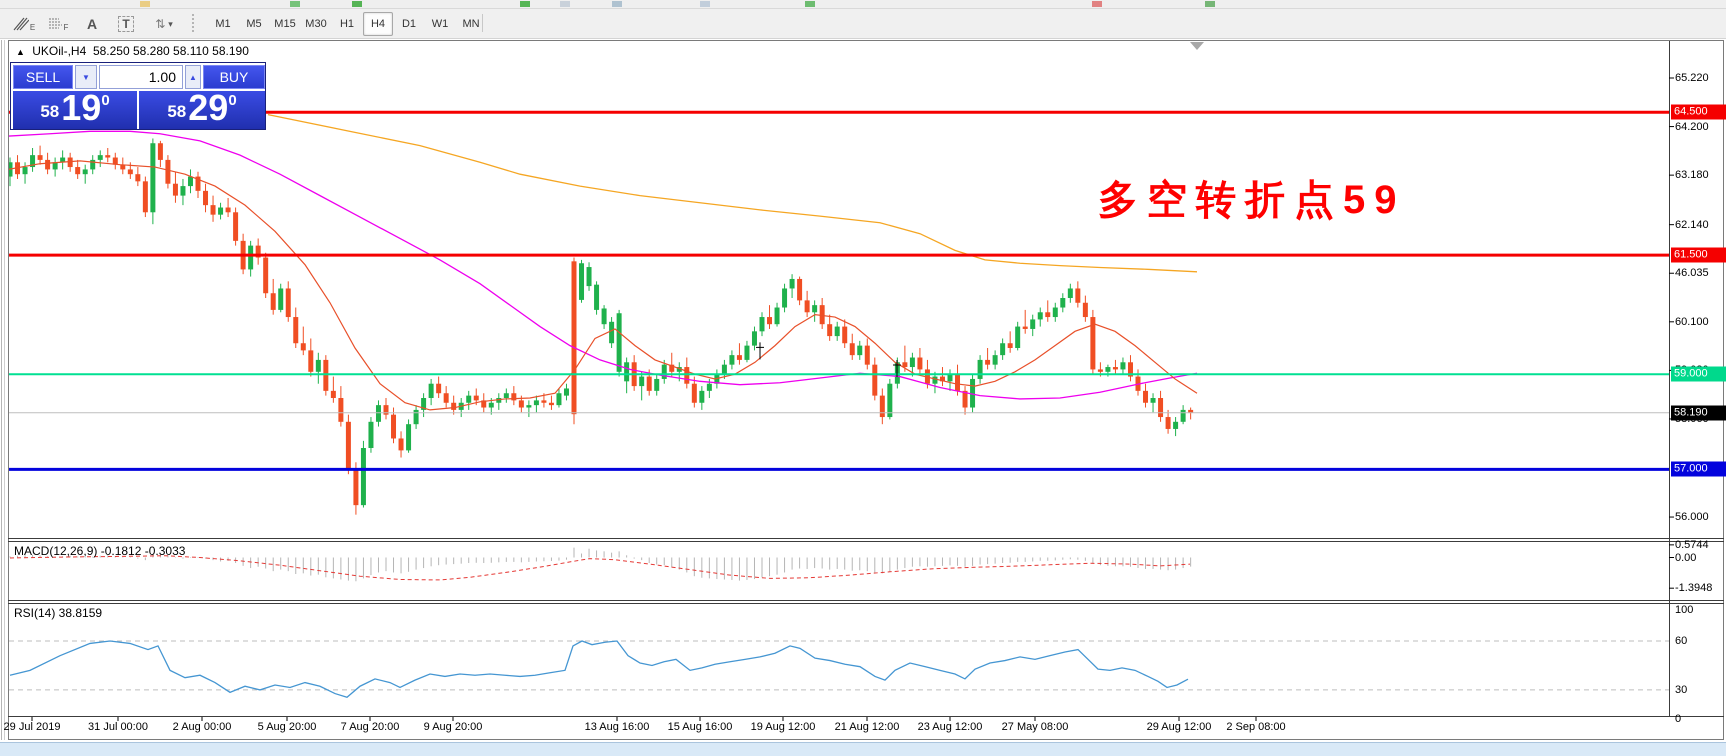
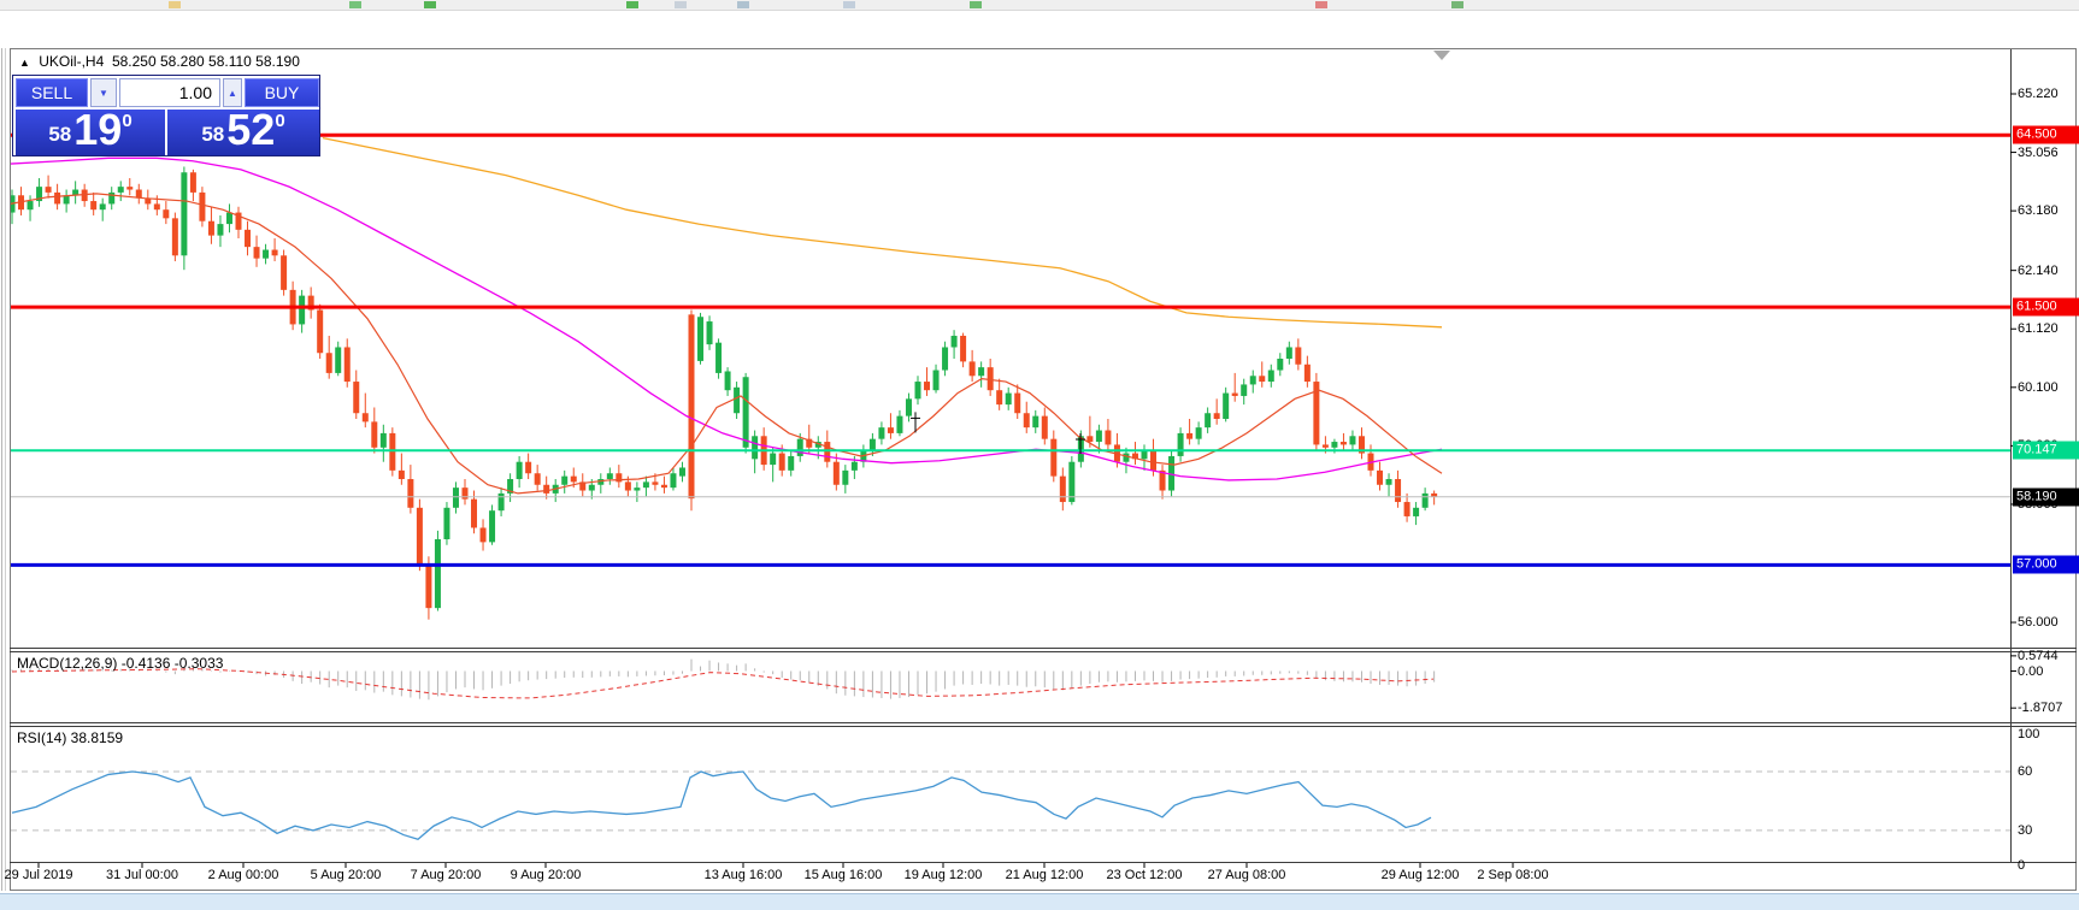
- E
- F
- A
- T
- ⇅
- ▾
- M1
- M5
- M15
- M30
- H1
- H4
- D1
- W1
- MN
  ▲ UKOil-,H4 58.250 58.280 58.110 58.190
  SELL
  ▼
  1.00
  ▲
  BUY
  58
  19
  0
  58
- 29
+ 52
  0
- 多空转折点59
- MACD(12,26,9) -0.1812 -0.3033
+ MACD(12,26,9) -0.4136 -0.3033
  RSI(14) 38.8159
  65.220
- 64.200
+ 35.056
  63.180
  62.140
- 46.035
+ 61.120
  60.100
  56.000
  64.500
  61.500
- 59.000
+ 70.147
  58.190
  57.000
  0.5744
  0.00
- -1.3948
+ -1.8707
  100
  60
  30
  0
  29 Jul 2019
  31 Jul 00:00
  2 Aug 00:00
  5 Aug 20:00
  7 Aug 20:00
  9 Aug 20:00
  13 Aug 16:00
  15 Aug 16:00
  19 Aug 12:00
  21 Aug 12:00
- 23 Aug 12:00
+ 23 Oct 12:00
- 27 May 08:00
+ 27 Aug 08:00
  29 Aug 12:00
  2 Sep 08:00
